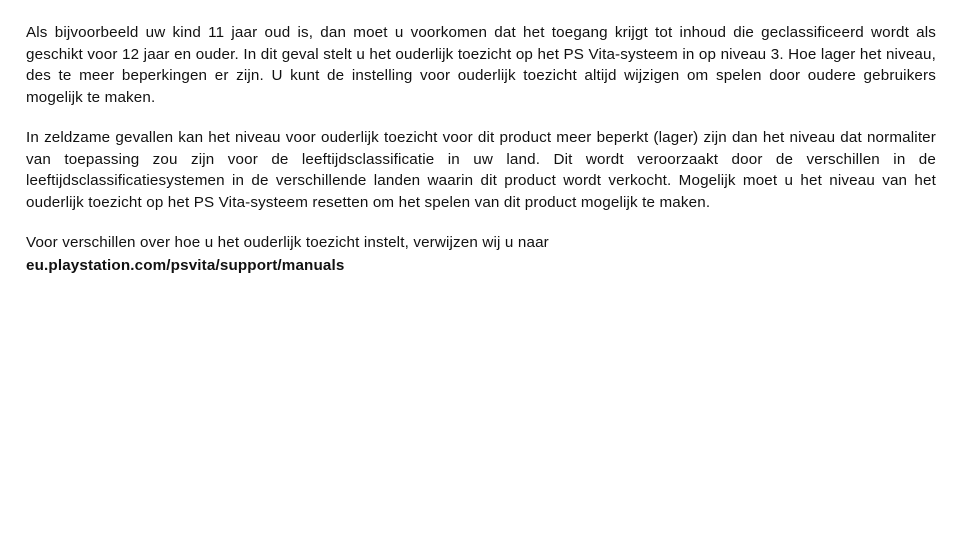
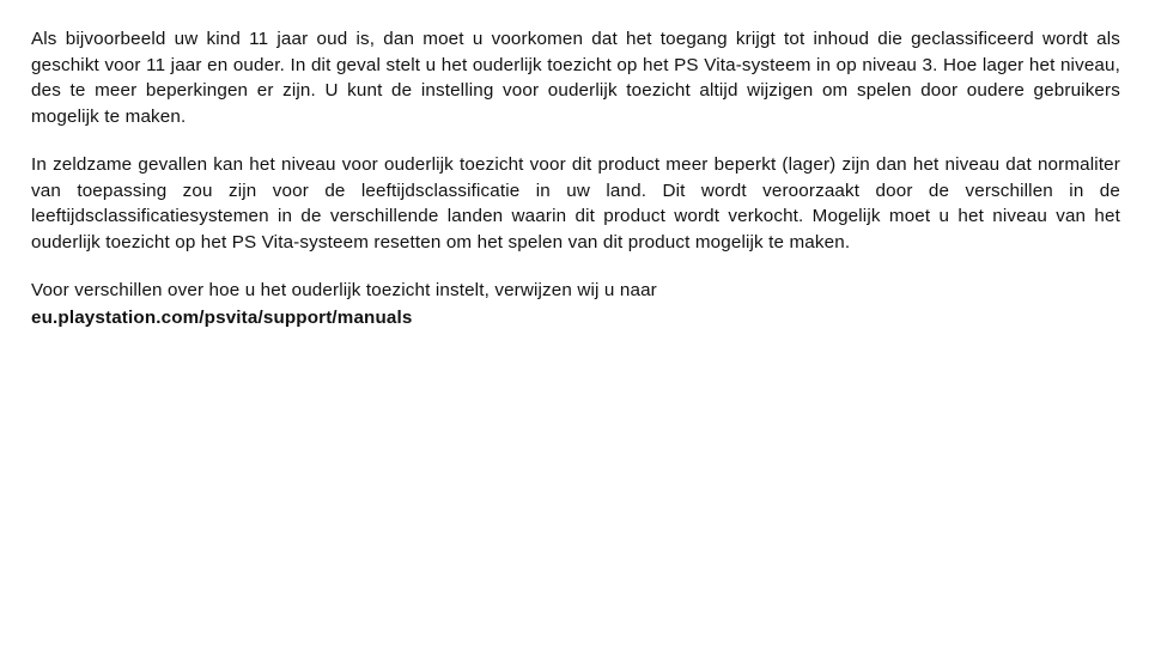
- Als bijvoorbeeld uw kind 11 jaar oud is, dan moet u voorkomen dat het toegang krijgt tot inhoud die geclassificeerd wordt als geschikt voor 12 jaar en ouder. In dit geval stelt u het ouderlijk toezicht op het PS Vita-systeem in op niveau 3. Hoe lager het niveau, des te meer beperkingen er zijn. U kunt de instelling voor ouderlijk toezicht altijd wijzigen om spelen door oudere gebruikers mogelijk te maken.
+ Als bijvoorbeeld uw kind 11 jaar oud is, dan moet u voorkomen dat het toegang krijgt tot inhoud die geclassificeerd wordt als geschikt voor 11 jaar en ouder. In dit geval stelt u het ouderlijk toezicht op het PS Vita-systeem in op niveau 3. Hoe lager het niveau, des te meer beperkingen er zijn. U kunt de instelling voor ouderlijk toezicht altijd wijzigen om spelen door oudere gebruikers mogelijk te maken.
  In zeldzame gevallen kan het niveau voor ouderlijk toezicht voor dit product meer beperkt (lager) zijn dan het niveau dat normaliter van toepassing zou zijn voor de leeftijdsclassificatie in uw land. Dit wordt veroorzaakt door de verschillen in de leeftijdsclassificatiesystemen in de verschillende landen waarin dit product wordt verkocht. Mogelijk moet u het niveau van het ouderlijk toezicht op het PS Vita-systeem resetten om het spelen van dit product mogelijk te maken.
  Voor verschillen over hoe u het ouderlijk toezicht instelt, verwijzen wij u naar
  eu.playstation.com/psvita/support/manuals
